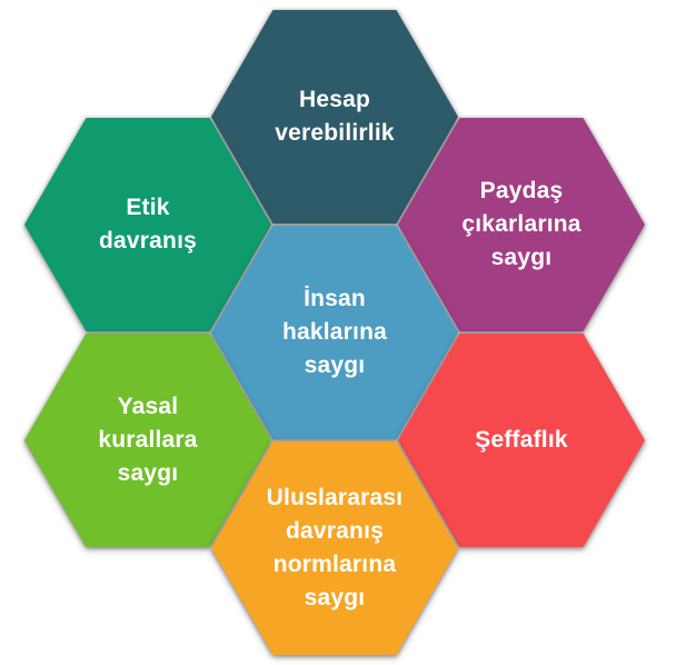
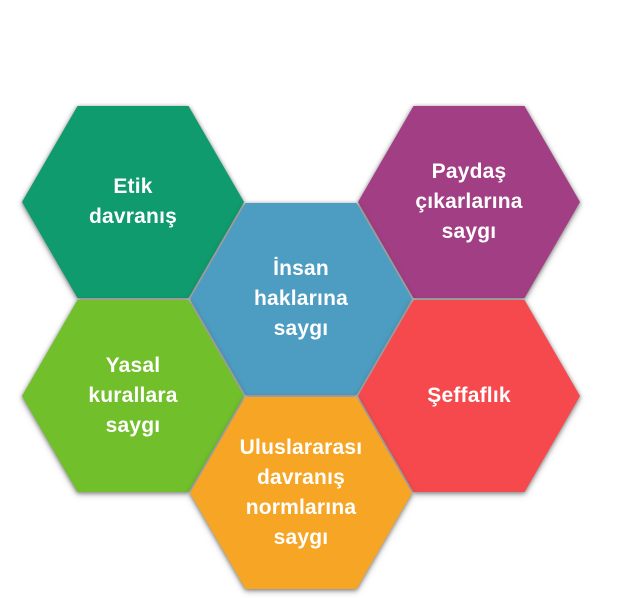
- Hesap
- verebilirlik
  Etik
  davranış
  Paydaş
  çıkarlarına
  saygı
  İnsan
  haklarına
  saygı
  Yasal
  kurallara
  saygı
  Şeffaflık
  Uluslararası
  davranış
  normlarına
  saygı
